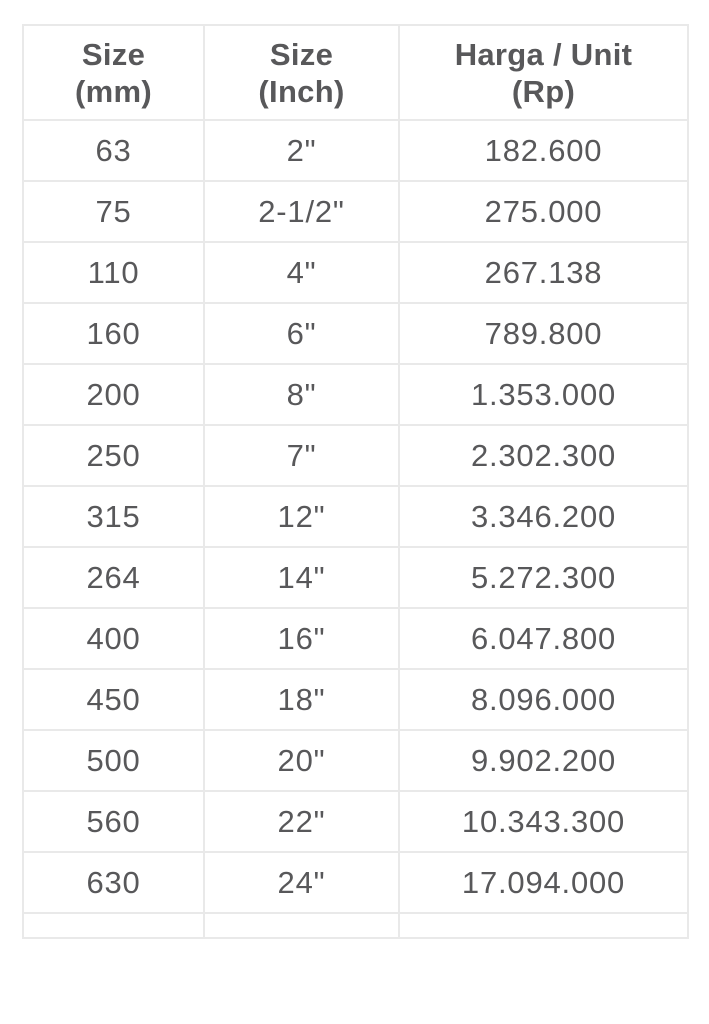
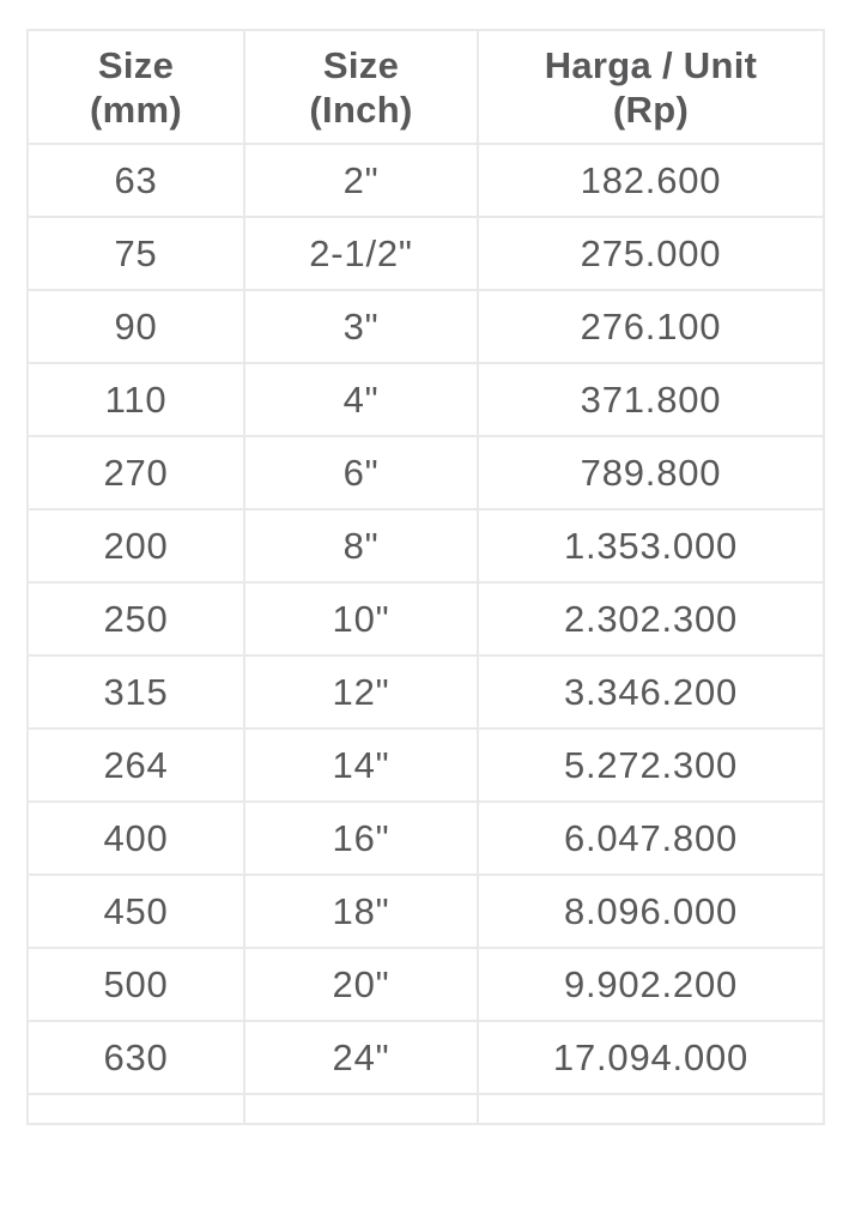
  Size (mm)	Size (Inch)	Harga / Unit (Rp)
  63	2"	182.600
  75	2-1/2"	275.000
+ 90	3"	276.100
- 110	4"	267.138
+ 110	4"	371.800
- 160	6"	789.800
+ 270	6"	789.800
  200	8"	1.353.000
- 250	7"	2.302.300
+ 250	10"	2.302.300
  315	12"	3.346.200
  264	14"	5.272.300
  400	16"	6.047.800
  450	18"	8.096.000
  500	20"	9.902.200
- 560	22"	10.343.300
  630	24"	17.094.000
